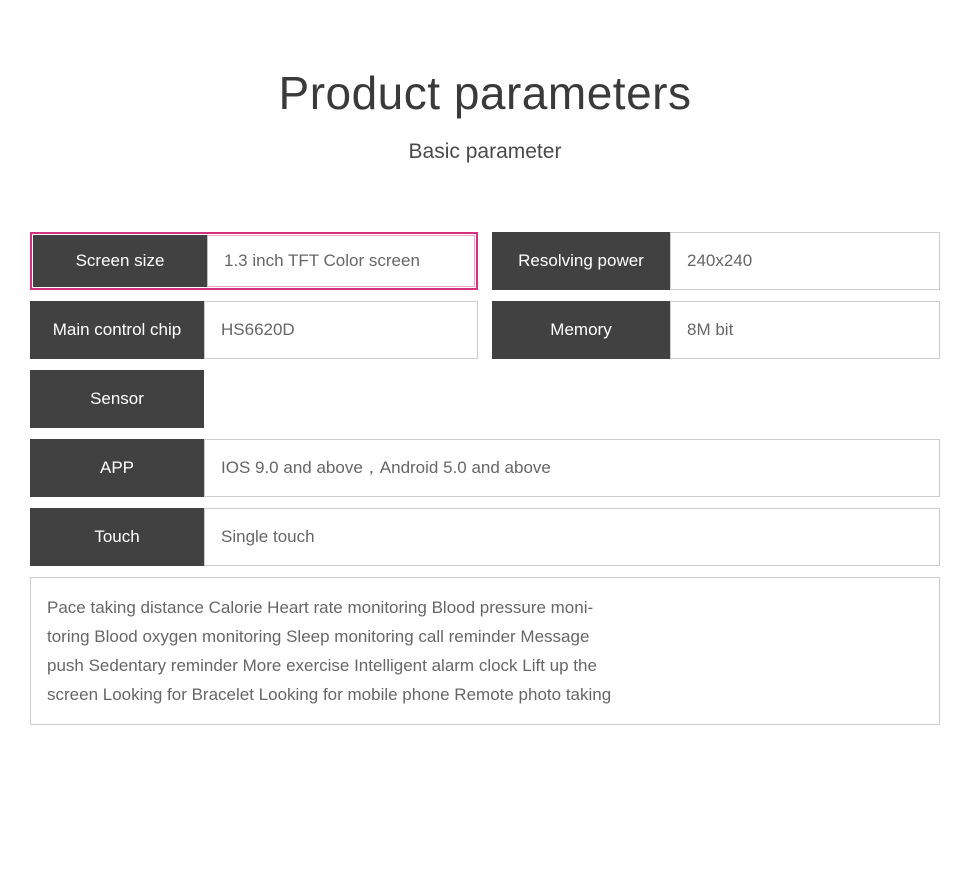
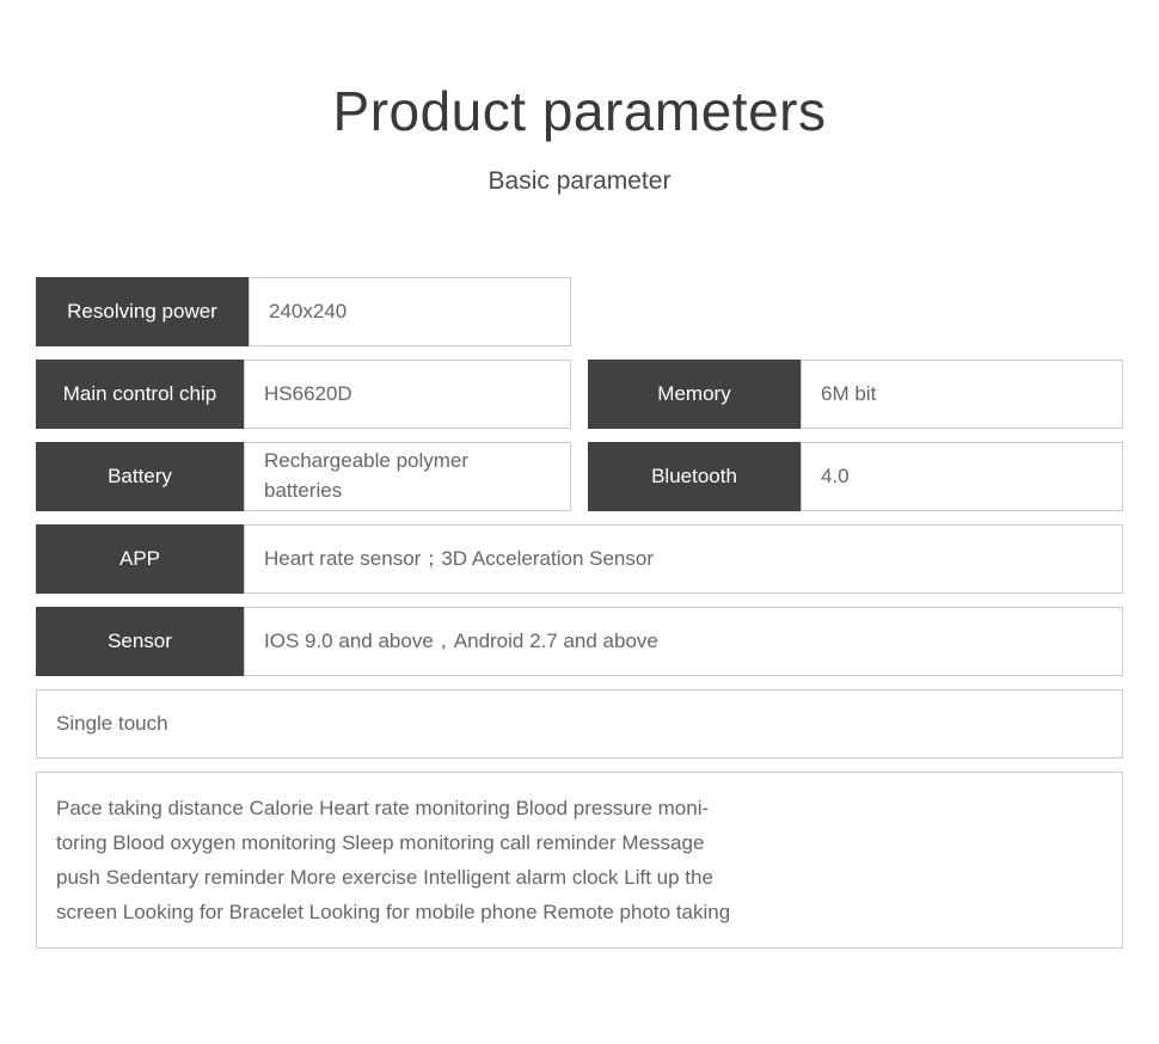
  Product parameters
  Basic parameter
- Screen size
- 1.3 inch TFT Color screen
  Resolving power
  240x240
  Main control chip
  HS6620D
  Memory
- 8M bit
+ 6M bit
+ Battery
+ Rechargeable polymer
+ batteries
+ Bluetooth
+ 4.0
- Sensor
+ APP
+ Heart rate sensor；3D Acceleration Sensor
- APP
+ Sensor
- IOS 9.0 and above，Android 5.0 and above
+ IOS 9.0 and above，Android 2.7 and above
- Touch
  Single touch
  Pace taking distance Calorie Heart rate monitoring Blood pressure moni-
  toring Blood oxygen monitoring Sleep monitoring call reminder Message
  push Sedentary reminder More exercise Intelligent alarm clock Lift up the
  screen Looking for Bracelet Looking for mobile phone Remote photo taking
